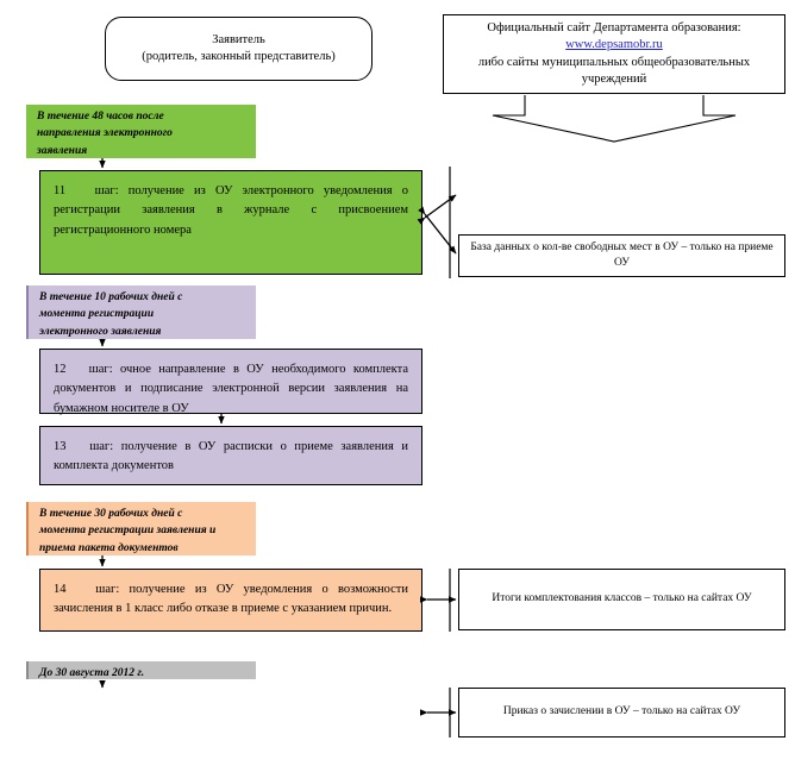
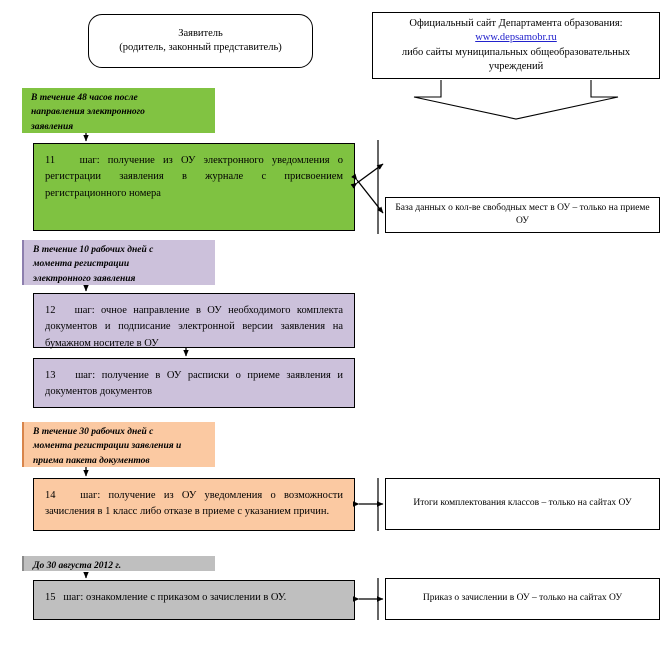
  Заявитель
  (родитель, законный представитель)
  Официальный сайт Департамента образования:
  www.depsamobr.ru
  либо сайты муниципальных общеобразовательных
  учреждений
  В течение 48 часов после
  направления электронного
  заявления
  11 шаг: получение из ОУ электронного уведомления о регистрации заявления в журнале с присвоением регистрационного номера
  База данных о кол-ве свободных мест в ОУ – только на приеме ОУ
  В течение 10 рабочих дней с
  момента регистрации
  электронного заявления
  12 шаг: очное направление в ОУ необходимого комплекта документов и подписание электронной версии заявления на бумажном носителе в ОУ
- 13 шаг: получение в ОУ расписки о приеме заявления и комплекта документов
+ 13 шаг: получение в ОУ расписки о приеме заявления и документов документов
  В течение 30 рабочих дней с
  момента регистрации заявления и
  приема пакета документов
  14 шаг: получение из ОУ уведомления о возможности зачисления в 1 класс либо отказе в приеме с указанием причин.
  Итоги комплектования классов – только на сайтах ОУ
  До 30 августа 2012 г.
+ 15 шаг: ознакомление с приказом о зачислении в ОУ.
  Приказ о зачислении в ОУ – только на сайтах ОУ
